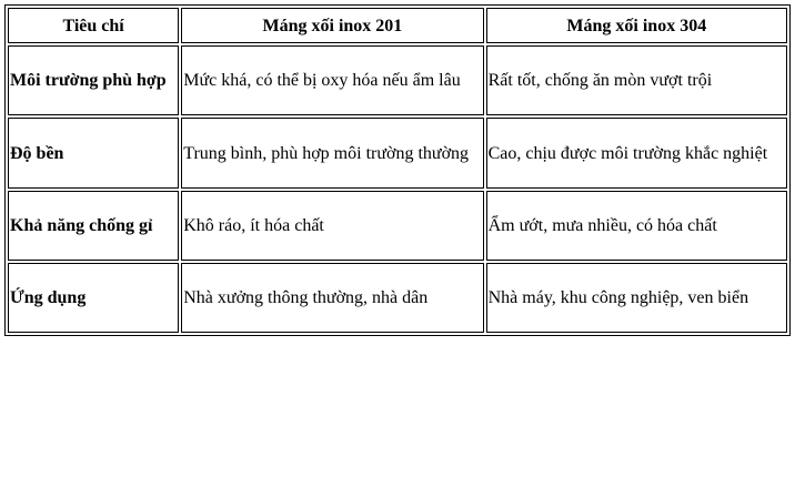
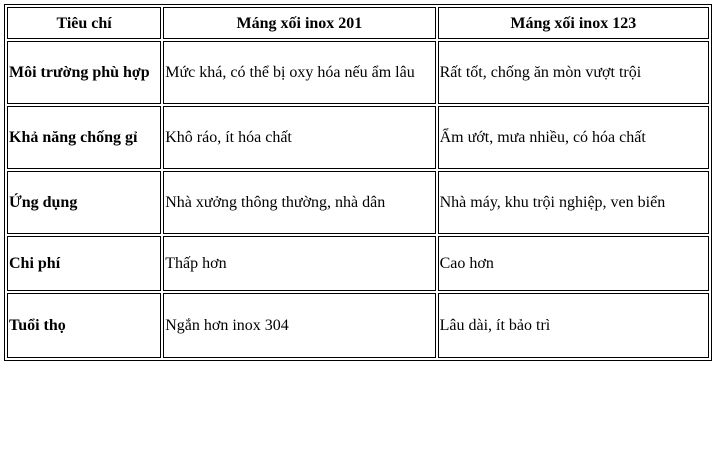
- Tiêu chí	Máng xối inox 201	Máng xối inox 304
+ Tiêu chí	Máng xối inox 201	Máng xối inox 123
  Môi trường phù hợp	Mức khá, có thể bị oxy hóa nếu ẩm lâu	Rất tốt, chống ăn mòn vượt trội
- Độ bền	Trung bình, phù hợp môi trường thường	Cao, chịu được môi trường khắc nghiệt
  Khả năng chống gỉ	Khô ráo, ít hóa chất	Ẩm ướt, mưa nhiều, có hóa chất
- Ứng dụng	Nhà xưởng thông thường, nhà dân	Nhà máy, khu công nghiệp, ven biển
+ Ứng dụng	Nhà xưởng thông thường, nhà dân	Nhà máy, khu trội nghiệp, ven biển
+ Chi phí	Thấp hơn	Cao hơn
+ Tuổi thọ	Ngắn hơn inox 304	Lâu dài, ít bảo trì
